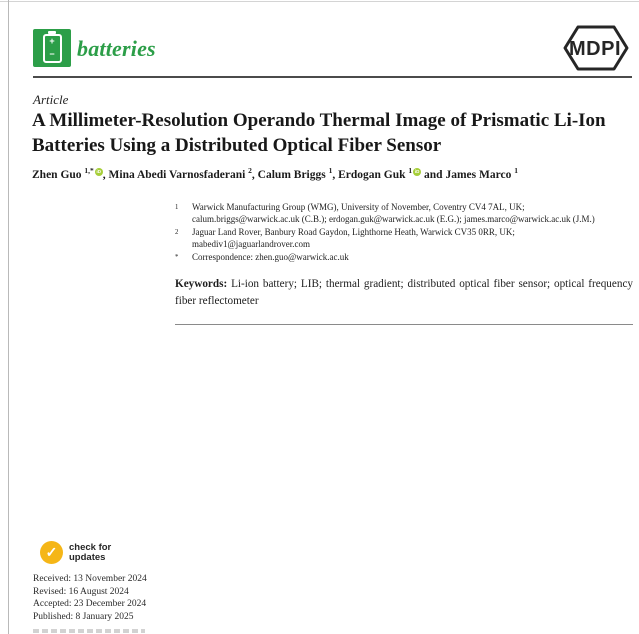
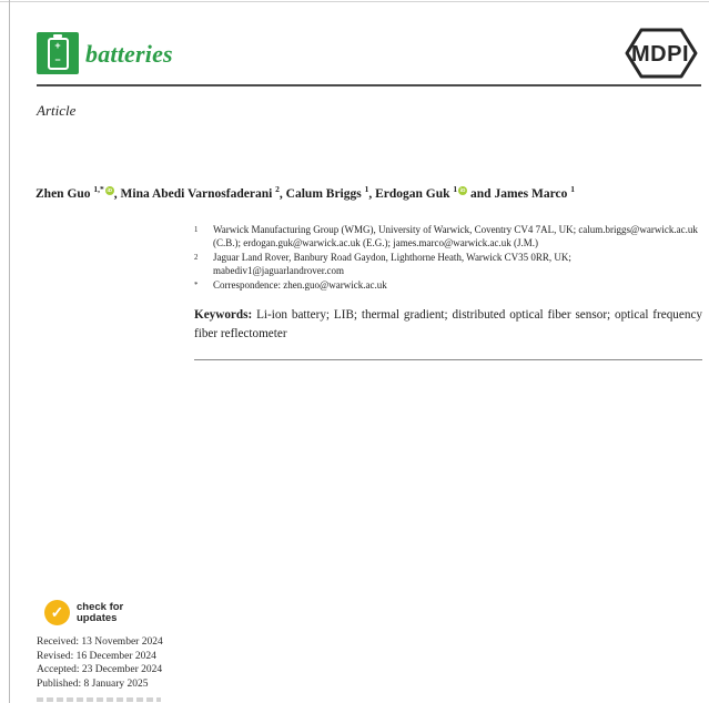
  +
  −
  batteries
  MDPI
  Article
- A Millimeter-Resolution Operando Thermal Image of Prismatic Li-Ion Batteries Using a Distributed Optical Fiber Sensor
  Zhen Guo 1,* , Mina Abedi Varnosfaderani 2, Calum Briggs 1, Erdogan Guk 1 and James Marco 1
- Warwick Manufacturing Group (WMG), University of November, Coventry CV4 7AL, UK; calum.briggs@warwick.ac.uk (C.B.); erdogan.guk@warwick.ac.uk (E.G.); james.marco@warwick.ac.uk (J.M.)
+ Warwick Manufacturing Group (WMG), University of Warwick, Coventry CV4 7AL, UK; calum.briggs@warwick.ac.uk (C.B.); erdogan.guk@warwick.ac.uk (E.G.); james.marco@warwick.ac.uk (J.M.)
  Jaguar Land Rover, Banbury Road Gaydon, Lighthorne Heath, Warwick CV35 0RR, UK; mabediv1@jaguarlandrover.com
  Correspondence: zhen.guo@warwick.ac.uk
  Keywords: Li-ion battery; LIB; thermal gradient; distributed optical fiber sensor; optical frequency fiber reflectometer
  ✓
  check for
  updates
  Received: 13 November 2024
- Revised: 16 August 2024
+ Revised: 16 December 2024
  Accepted: 23 December 2024
  Published: 8 January 2025
